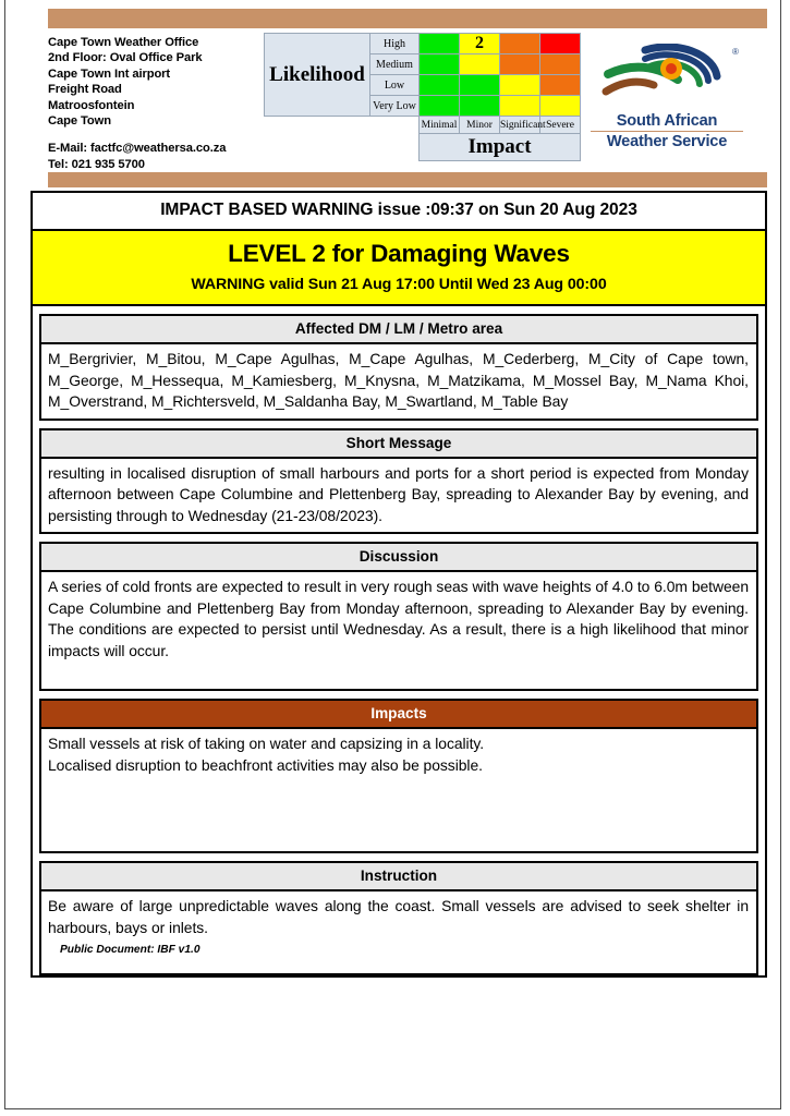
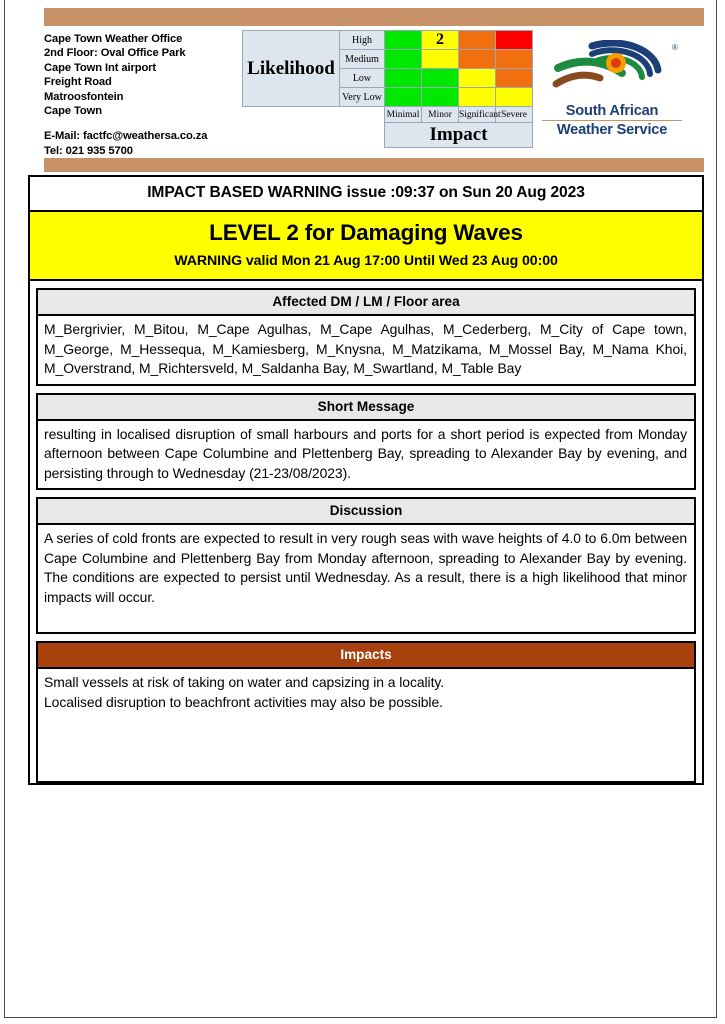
  Cape Town Weather Office
  2nd Floor: Oval Office Park
  Cape Town Int airport
  Freight Road
  Matroosfontein
  Cape Town
  E-Mail: factfc@weathersa.co.za
  Tel: 021 935 5700
  Likelihood	High		2
  Medium
  Low
  Very Low
  	Minimal	Minor	Significant	Severe
  	Impact
  ®
  South African
  Weather Service
  IMPACT BASED WARNING issue :09:37 on Sun 20 Aug 2023
  LEVEL 2 for Damaging Waves
- WARNING valid Sun 21 Aug 17:00 Until Wed 23 Aug 00:00
+ WARNING valid Mon 21 Aug 17:00 Until Wed 23 Aug 00:00
- Affected DM / LM / Metro area
+ Affected DM / LM / Floor area
  M_Bergrivier, M_Bitou, M_Cape Agulhas, M_Cape Agulhas, M_Cederberg, M_City of Cape town, M_George, M_Hessequa, M_Kamiesberg, M_Knysna, M_Matzikama, M_Mossel Bay, M_Nama Khoi, M_Overstrand, M_Richtersveld, M_Saldanha Bay, M_Swartland, M_Table Bay
  Short Message
  resulting in localised disruption of small harbours and ports for a short period is expected from Monday afternoon between Cape Columbine and Plettenberg Bay, spreading to Alexander Bay by evening, and persisting through to Wednesday (21-23/08/2023).
  Discussion
  A series of cold fronts are expected to result in very rough seas with wave heights of 4.0 to 6.0m between Cape Columbine and Plettenberg Bay from Monday afternoon, spreading to Alexander Bay by evening. The conditions are expected to persist until Wednesday. As a result, there is a high likelihood that minor impacts will occur.
  Impacts
  Small vessels at risk of taking on water and capsizing in a locality.
  Localised disruption to beachfront activities may also be possible.
- Instruction
- Be aware of large unpredictable waves along the coast. Small vessels are advised to seek shelter in harbours, bays or inlets.
- Public Document: IBF v1.0
